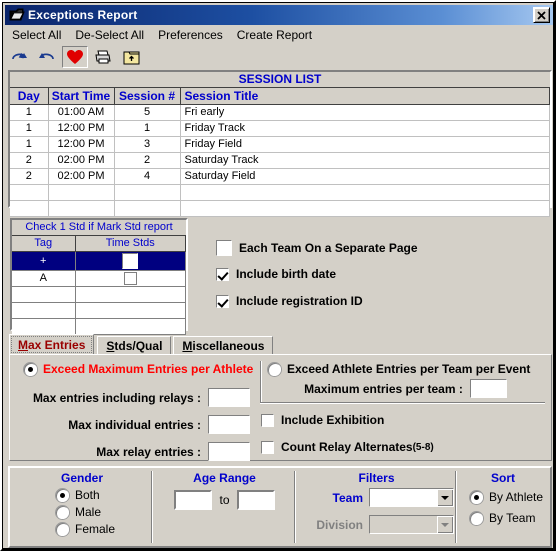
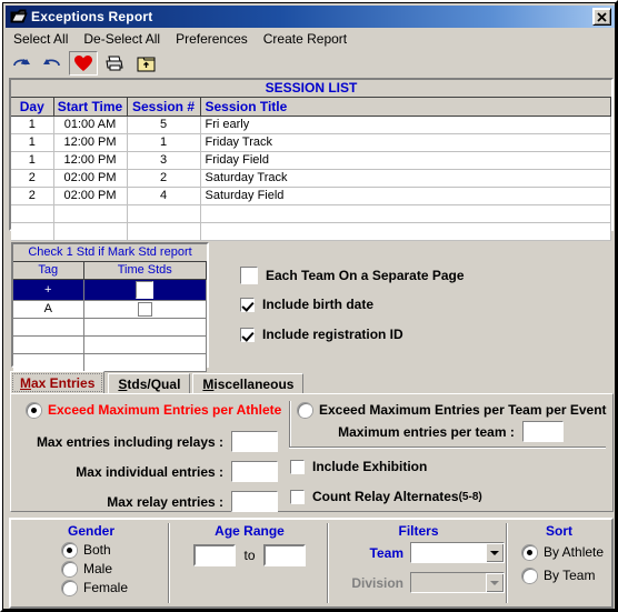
  Exceptions Report
  Select All
  De-Select All
  Preferences
  Create Report
  SESSION LIST
  Day	Start Time	Session #	Session Title
  1	01:00 AM	5	Fri early
  1	12:00 PM	1	Friday Track
  1	12:00 PM	3	Friday Field
  2	02:00 PM	2	Saturday Track
  2	02:00 PM	4	Saturday Field
  Check 1 Std if Mark Std report
  Tag	Time Stds
  +
  A
  Each Team On a Separate Page
  Include birth date
  Include registration ID
  Max Entries
  Stds/Qual
  Miscellaneous
  Exceed Maximum Entries per Athlete
  Max entries including relays :
  Max individual entries :
  Max relay entries :
- Exceed Athlete Entries per Team per Event
+ Exceed Maximum Entries per Team per Event
  Maximum entries per team :
  Include Exhibition
  Count Relay Alternates
  (5-8)
  Gender
  Both
  Male
  Female
  Age Range
  to
  Filters
  Team
  Division
  Sort
  By Athlete
  By Team
